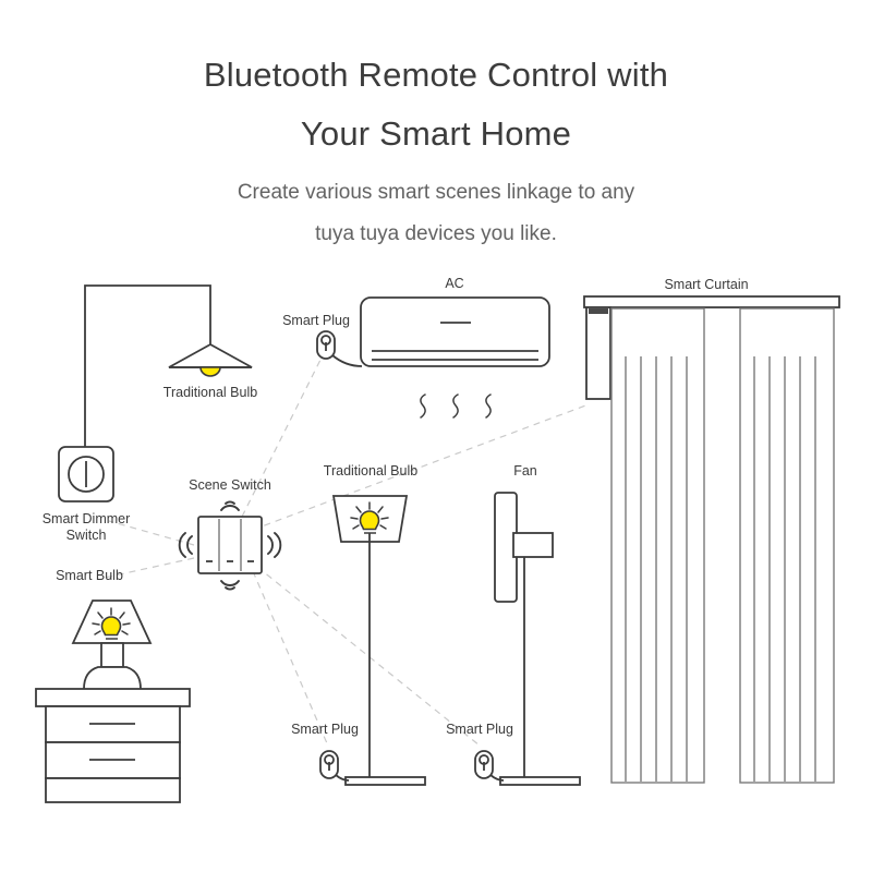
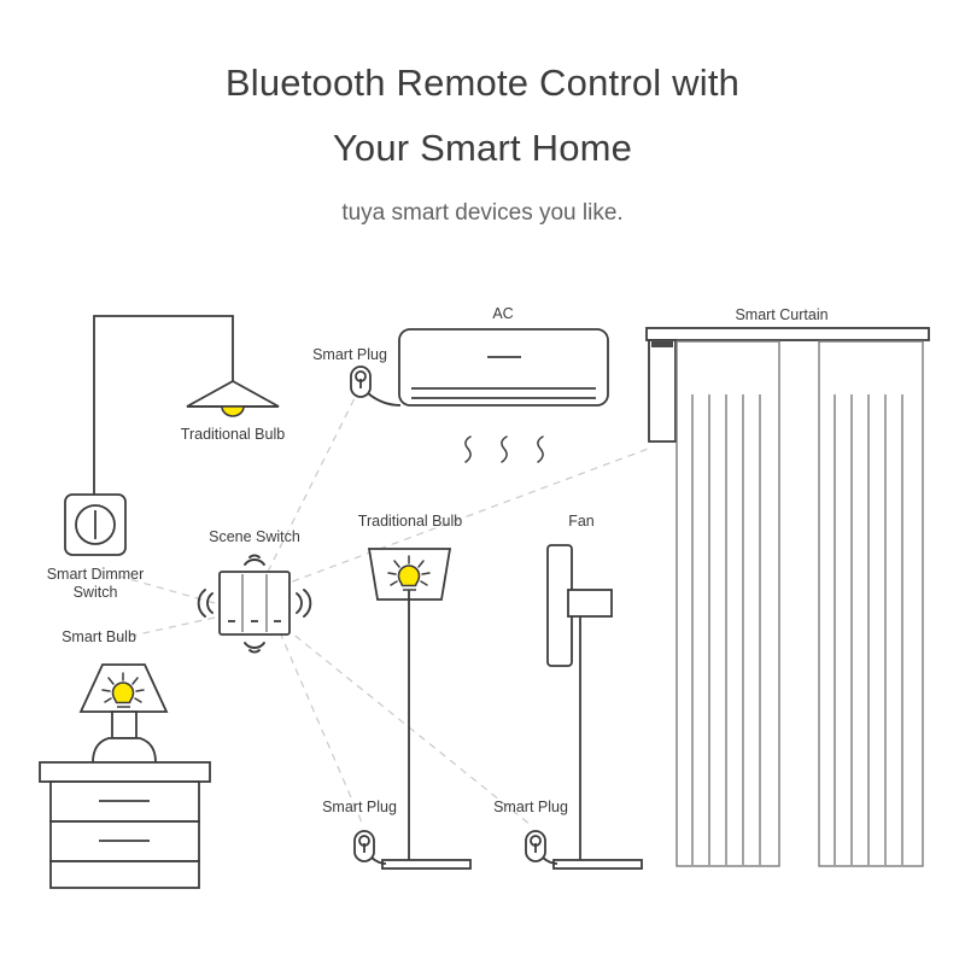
  Bluetooth Remote Control with
  Your Smart Home
- Create various smart scenes linkage to any
- tuya tuya devices you like.
+ tuya smart devices you like.
  Traditional Bulb
  Smart Dimmer
  Switch
  Smart Bulb
  Scene Switch
  Smart Plug
  AC
  Smart Curtain
  Traditional Bulb
  Fan
  Smart Plug
  Smart Plug
